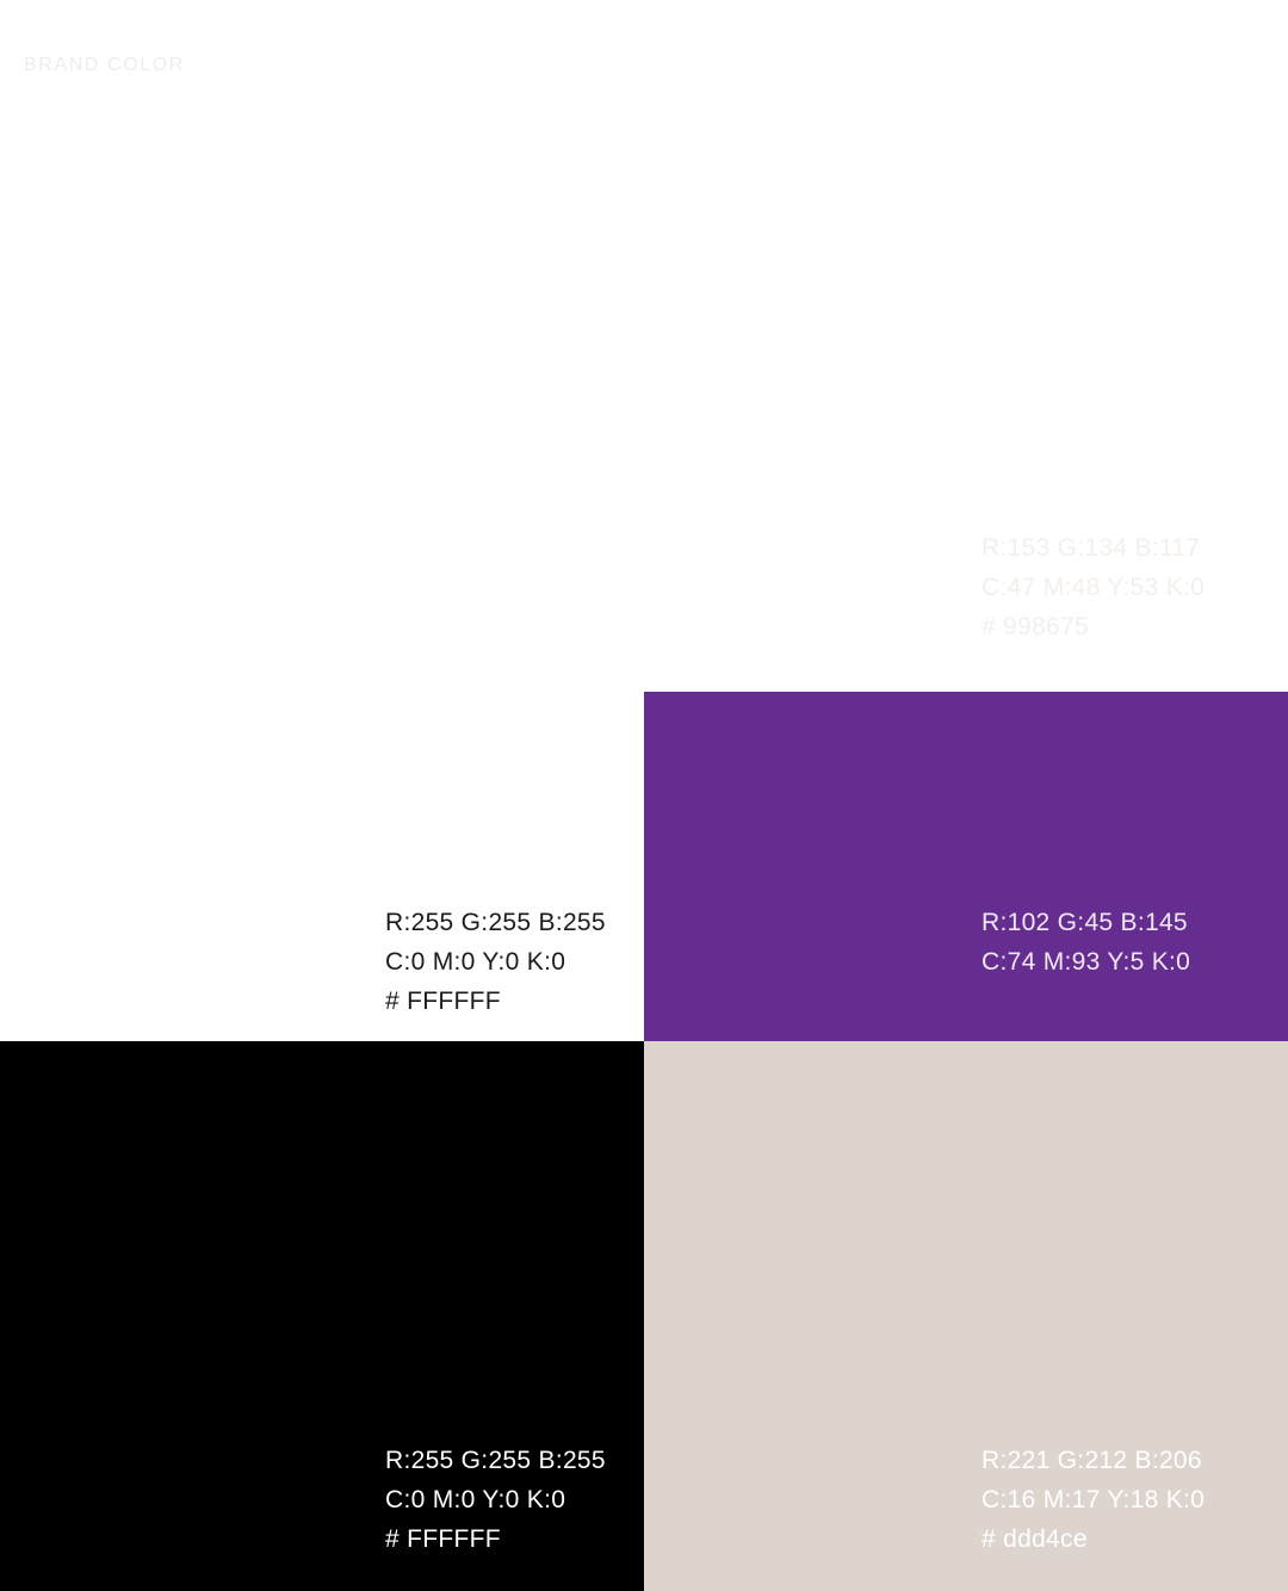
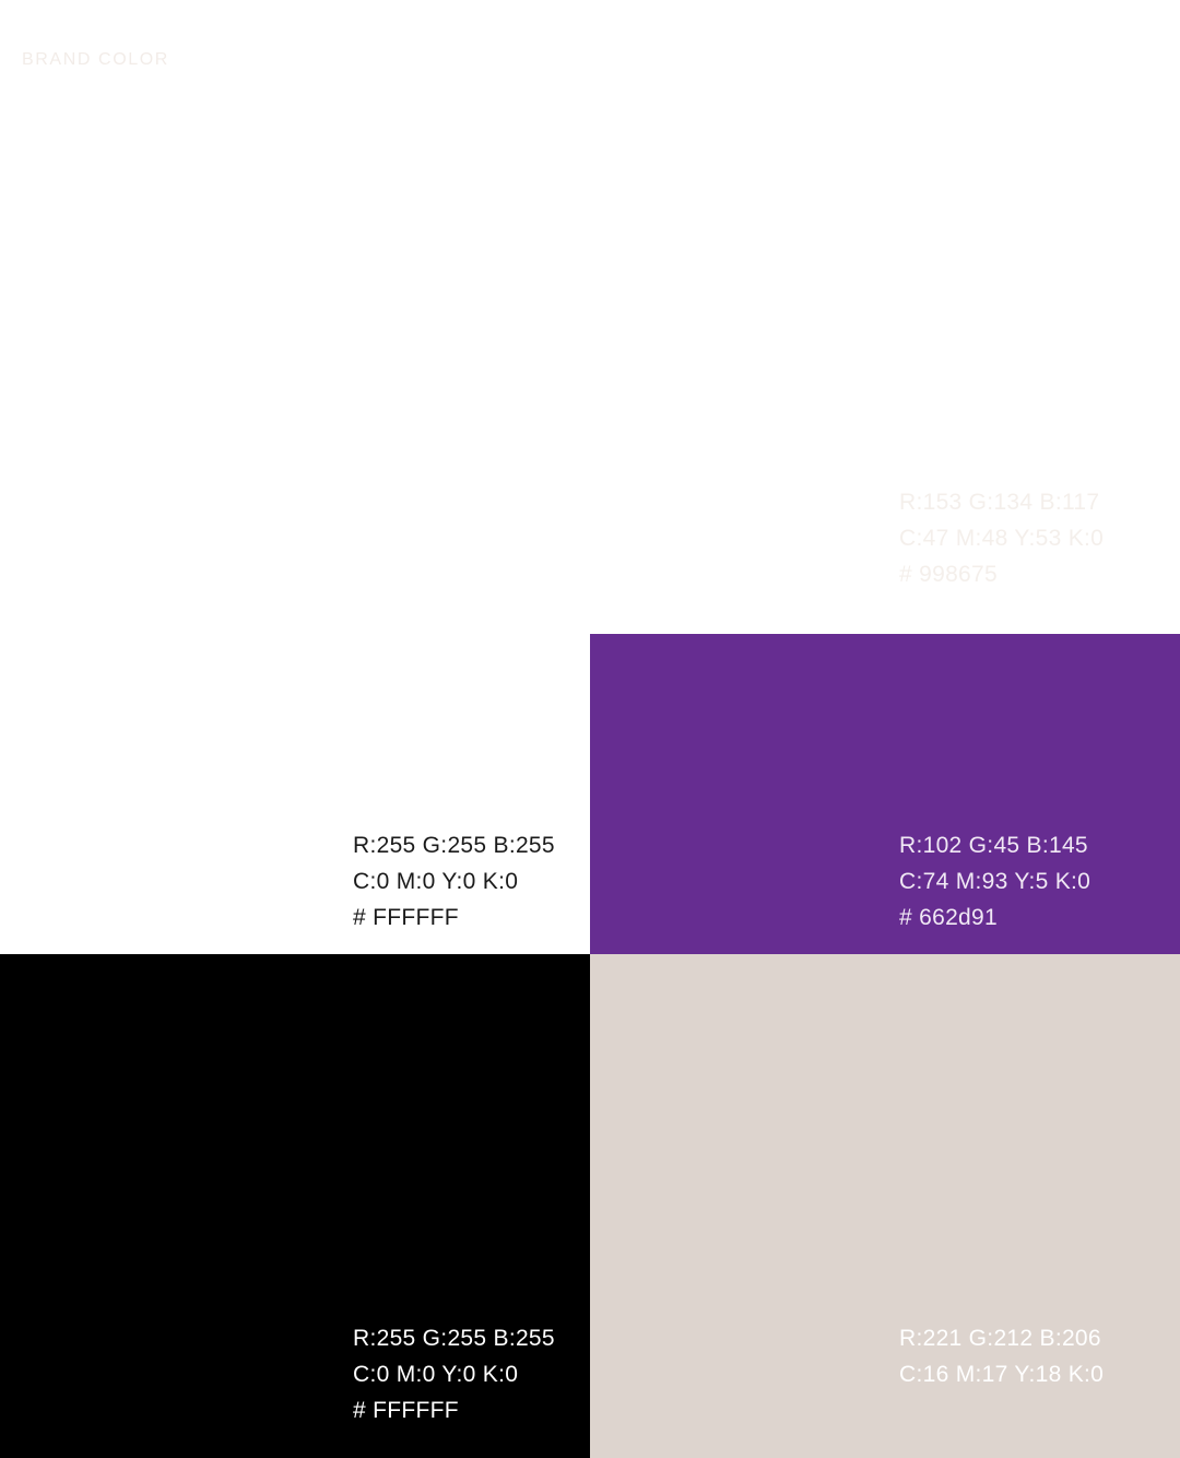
  R:255 G:255 B:255
  C:0 M:0 Y:0 K:0
  # FFFFFF
  R:102 G:45 B:145
  C:74 M:93 Y:5 K:0
+ # 662d91
  R:255 G:255 B:255
  C:0 M:0 Y:0 K:0
  # FFFFFF
  R:221 G:212 B:206
  C:16 M:17 Y:18 K:0
- # ddd4ce
